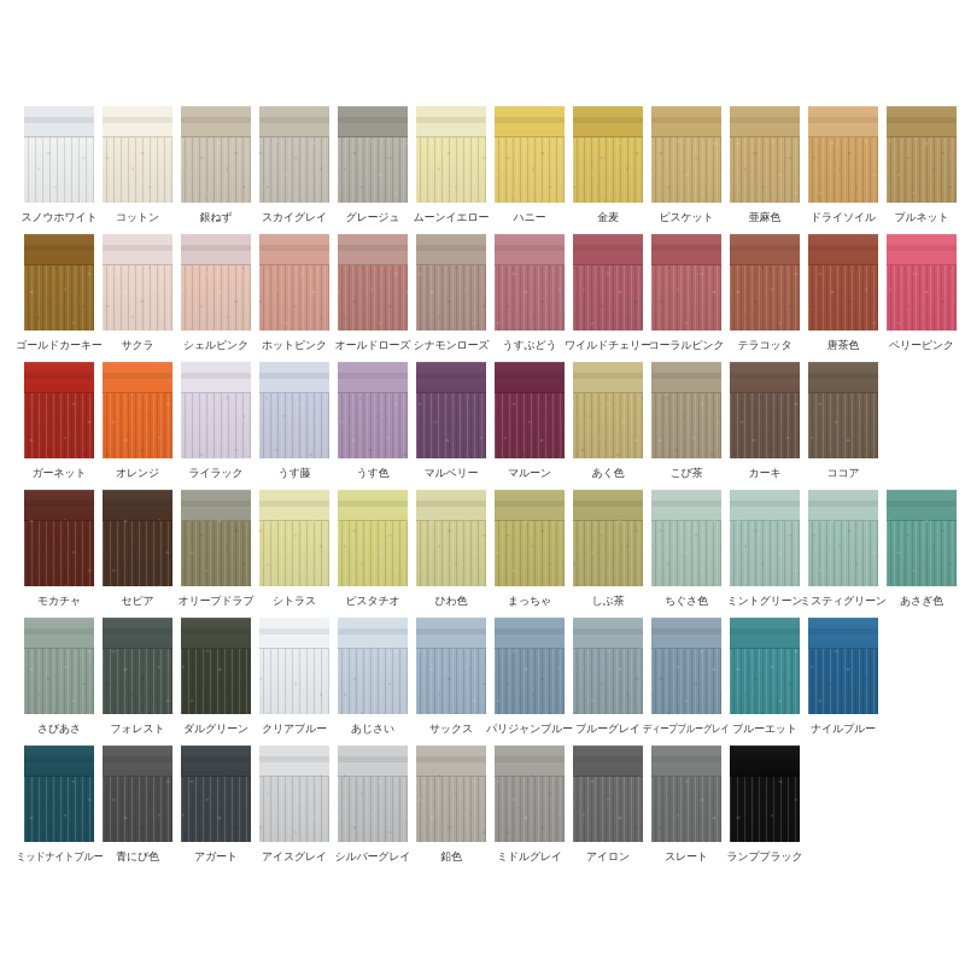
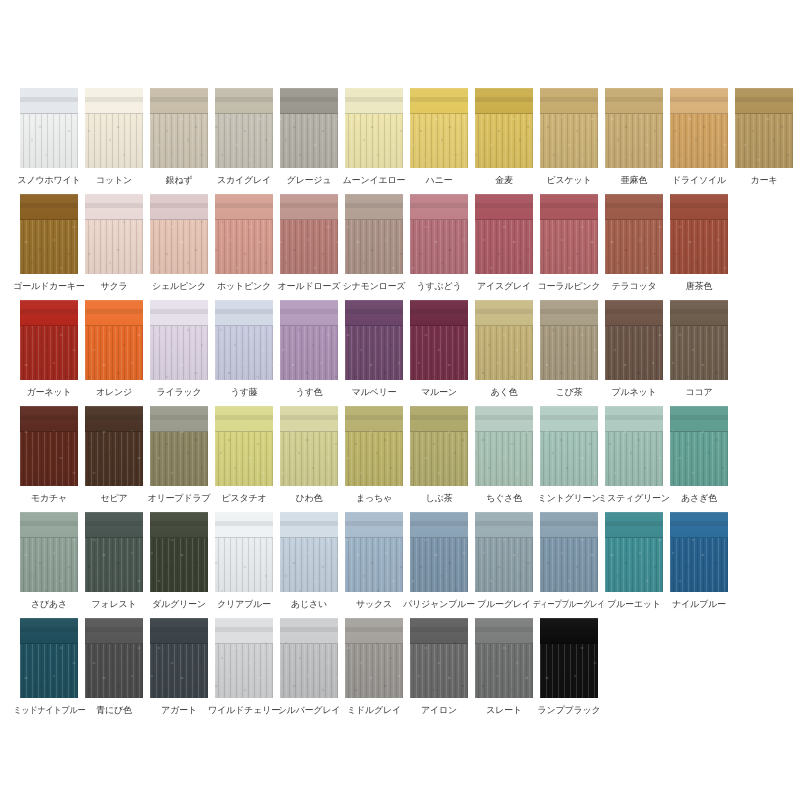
  スノウホワイト
  コットン
  銀ねず
  スカイグレイ
  グレージュ
  ムーンイエロー
  ハニー
  金麦
  ビスケット
  亜麻色
  ドライソイル
- ブルネット
+ カーキ
  ゴールドカーキー
  サクラ
  シェルピンク
  ホットピンク
  オールドローズ
  シナモンローズ
  うすぶどう
- ワイルドチェリー
+ アイスグレイ
  コーラルピンク
  テラコッタ
  唐茶色
- ベリーピンク
  ガーネット
  オレンジ
  ライラック
  うす藤
  うす色
  マルベリー
  マルーン
  あく色
  こび茶
- カーキ
+ ブルネット
  ココア
  モカチャ
  セピア
  オリーブドラブ
- シトラス
  ピスタチオ
  ひわ色
  まっちゃ
  しぶ茶
  ちぐさ色
  ミントグリーン
  ミスティグリーン
  あさぎ色
  さびあさ
  フォレスト
  ダルグリーン
  クリアブルー
  あじさい
  サックス
  パリジャンブルー
  ブルーグレイ
  ディープブルーグレイ
  ブルーエット
  ナイルブルー
  ミッドナイトブルー
  青にび色
  アガート
- アイスグレイ
+ ワイルドチェリー
  シルバーグレイ
- 鉛色
  ミドルグレイ
  アイロン
  スレート
  ランプブラック
